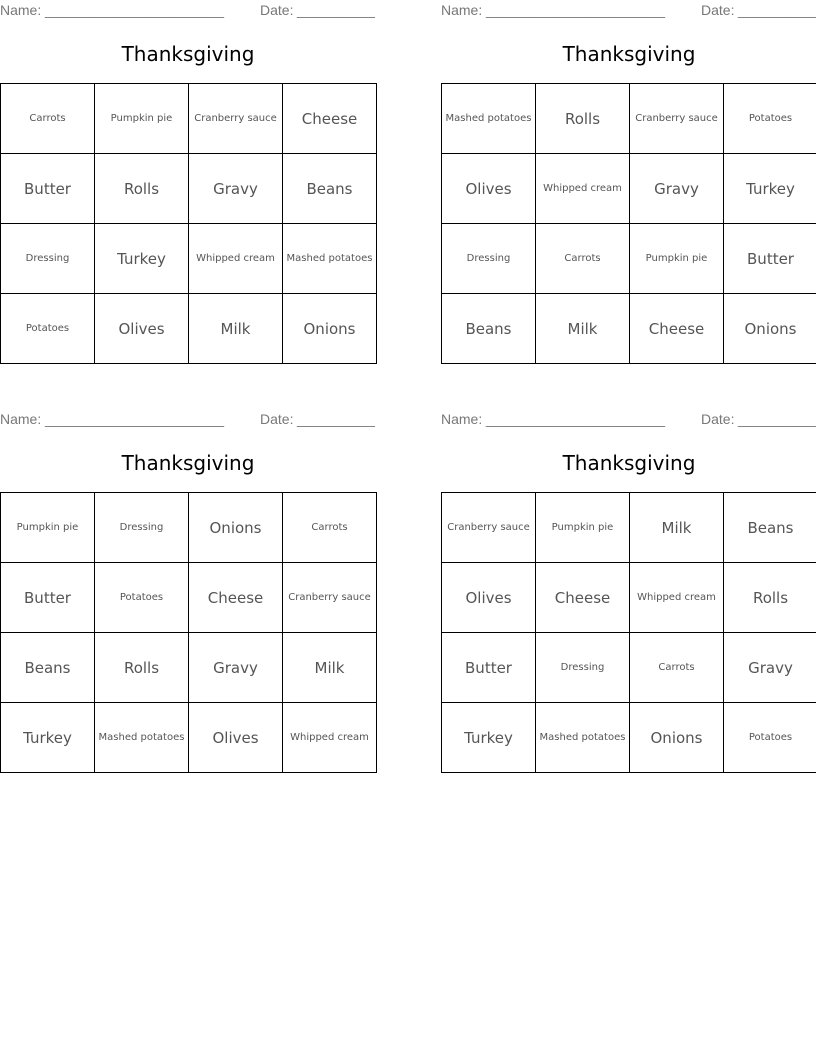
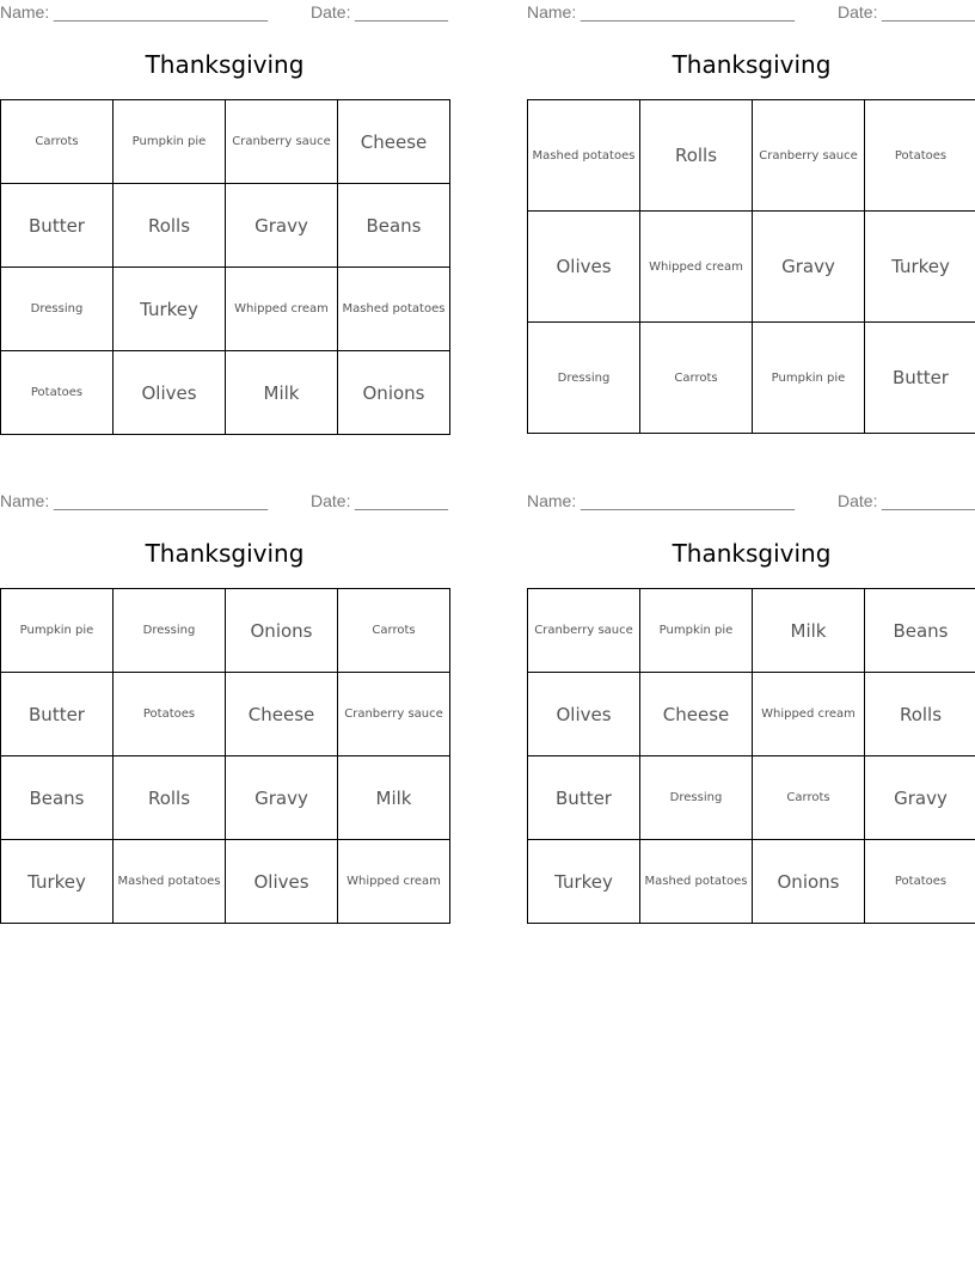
  Name:
  _______________________
  Date:
  __________
  Thanksgiving
  Carrots	Pumpkin pie	Cranberry sauce	Cheese
  Butter	Rolls	Gravy	Beans
  Dressing	Turkey	Whipped cream	Mashed potatoes
  Potatoes	Olives	Milk	Onions
  Name:
  _______________________
  Date:
  __________
  Thanksgiving
  Mashed potatoes	Rolls	Cranberry sauce	Potatoes
  Olives	Whipped cream	Gravy	Turkey
  Dressing	Carrots	Pumpkin pie	Butter
- Beans	Milk	Cheese	Onions
  Name:
  _______________________
  Date:
  __________
  Thanksgiving
  Pumpkin pie	Dressing	Onions	Carrots
  Butter	Potatoes	Cheese	Cranberry sauce
  Beans	Rolls	Gravy	Milk
  Turkey	Mashed potatoes	Olives	Whipped cream
  Name:
  _______________________
  Date:
  __________
  Thanksgiving
  Cranberry sauce	Pumpkin pie	Milk	Beans
  Olives	Cheese	Whipped cream	Rolls
  Butter	Dressing	Carrots	Gravy
  Turkey	Mashed potatoes	Onions	Potatoes
